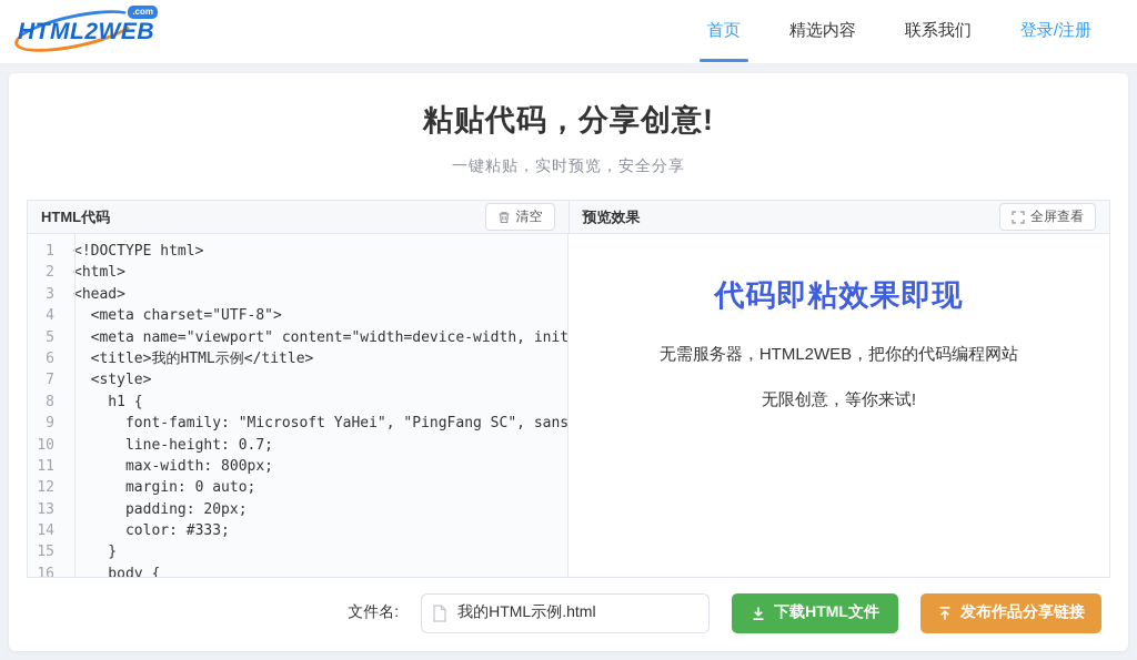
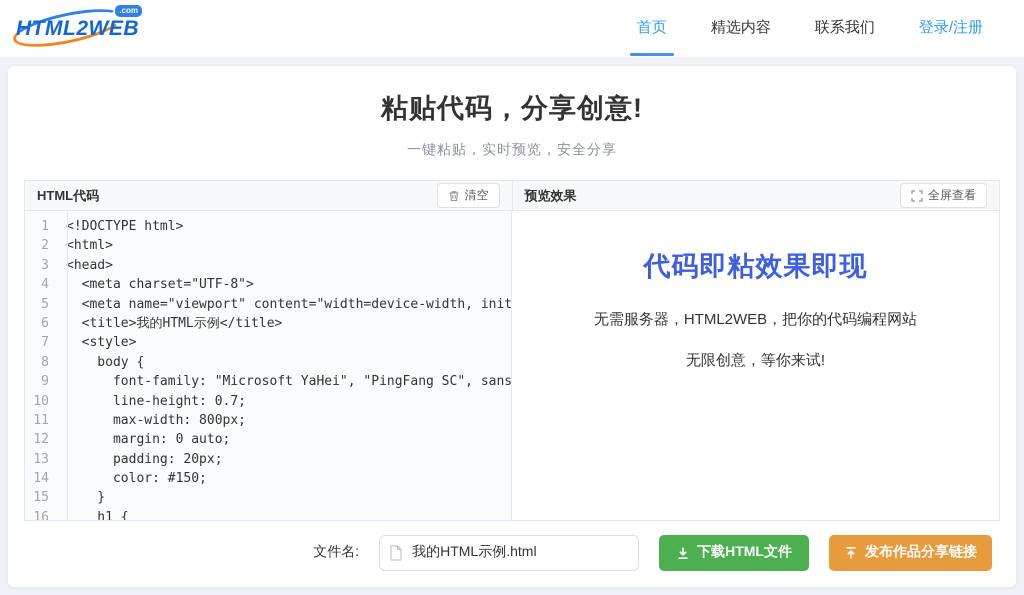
  HTML2WEB
  .com
  首页
  精选内容
  联系我们
  登录/注册
  粘贴代码，分享创意!
  一键粘贴，实时预览，安全分享
  HTML代码
  清空
  预览效果
  全屏查看
  1
  <!DOCTYPE html>
  2
  <html>
  3
  <head>
  4
  <meta charset="UTF-8">
  5
  <meta name="viewport" content="width=device-width, init
  6
  <title>我的HTML示例</title>
  7
  <style>
  8
- h1 {
+ body {
  9
  font-family: "Microsoft YaHei", "PingFang SC", sans
  10
  line-height: 0.7;
  11
  max-width: 800px;
  12
  margin: 0 auto;
  13
  padding: 20px;
  14
- color: #333;
+ color: #150;
  15
  }
  16
- body {
+ h1 {
  代码即粘效果即现
  无需服务器，HTML2WEB，把你的代码编程网站
  无限创意，等你来试!
  文件名:
  我的HTML示例.html
  下载HTML文件
  发布作品分享链接
